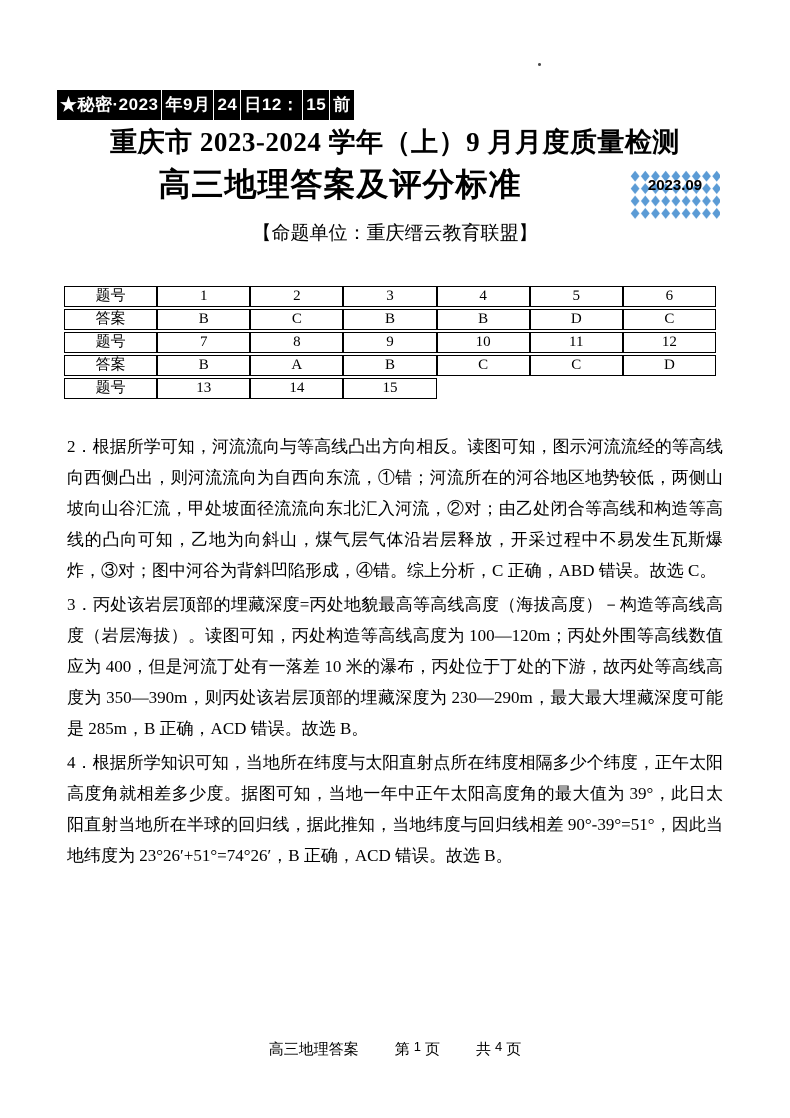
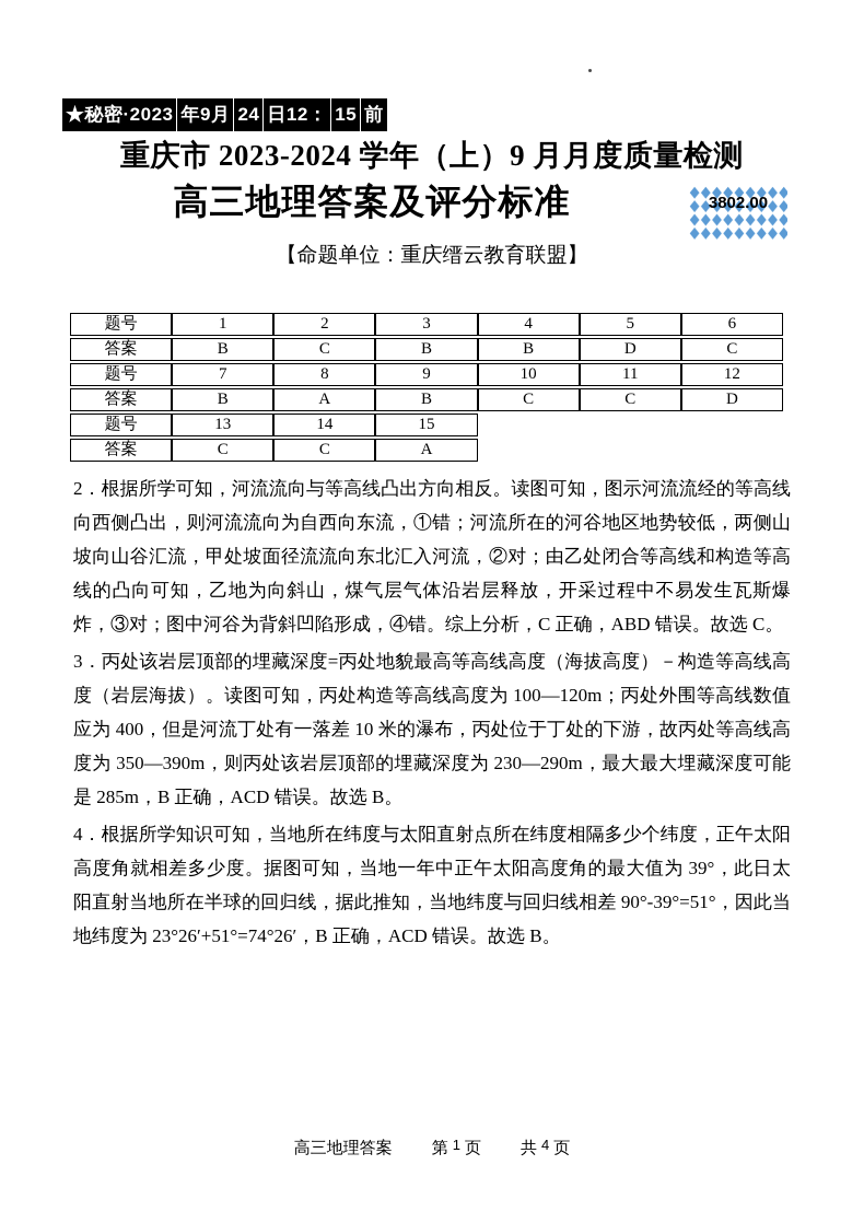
  ★秘密·2023
  年9月
  24
  日12：
  15
  前
  重庆市 2023-2024 学年（上）9 月月度质量检测
  高三地理答案及评分标准
- 2023.09
+ 3802.00
  【命题单位：重庆缙云教育联盟】
  题号	1	2	3	4	5	6
  答案	B	C	B	B	D	C
  题号	7	8	9	10	11	12
  答案	B	A	B	C	C	D
  题号	13	14	15
+ 答案	C	C	A
  2．根据所学可知，河流流向与等高线凸出方向相反。读图可知，图示河流流经的等高线向西侧凸出，则河流流向为自西向东流，①错；河流所在的河谷地区地势较低，两侧山坡向山谷汇流，甲处坡面径流流向东北汇入河流，②对；由乙处闭合等高线和构造等高线的凸向可知，乙地为向斜山，煤气层气体沿岩层释放，开采过程中不易发生瓦斯爆炸，③对；图中河谷为背斜凹陷形成，④错。综上分析，C 正确，ABD 错误。故选 C。
  3．丙处该岩层顶部的埋藏深度=丙处地貌最高等高线高度（海拔高度）－构造等高线高度（岩层海拔）。读图可知，丙处构造等高线高度为 100—120m；丙处外围等高线数值应为 400，但是河流丁处有一落差 10 米的瀑布，丙处位于丁处的下游，故丙处等高线高度为 350—390m，则丙处该岩层顶部的埋藏深度为 230—290m，最大最大埋藏深度可能是 285m，B 正确，ACD 错误。故选 B。
  4．根据所学知识可知，当地所在纬度与太阳直射点所在纬度相隔多少个纬度，正午太阳高度角就相差多少度。据图可知，当地一年中正午太阳高度角的最大值为 39°，此日太阳直射当地所在半球的回归线，据此推知，当地纬度与回归线相差 90°-39°=51°，因此当地纬度为 23°26′+51°=74°26′，B 正确，ACD 错误。故选 B。
  高三地理答案 第 1 页 共 4 页
